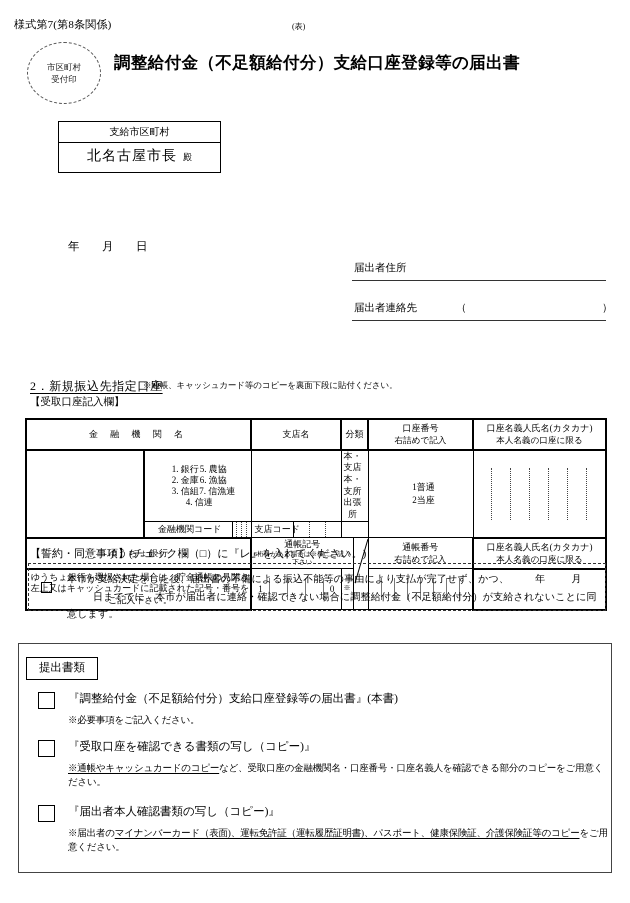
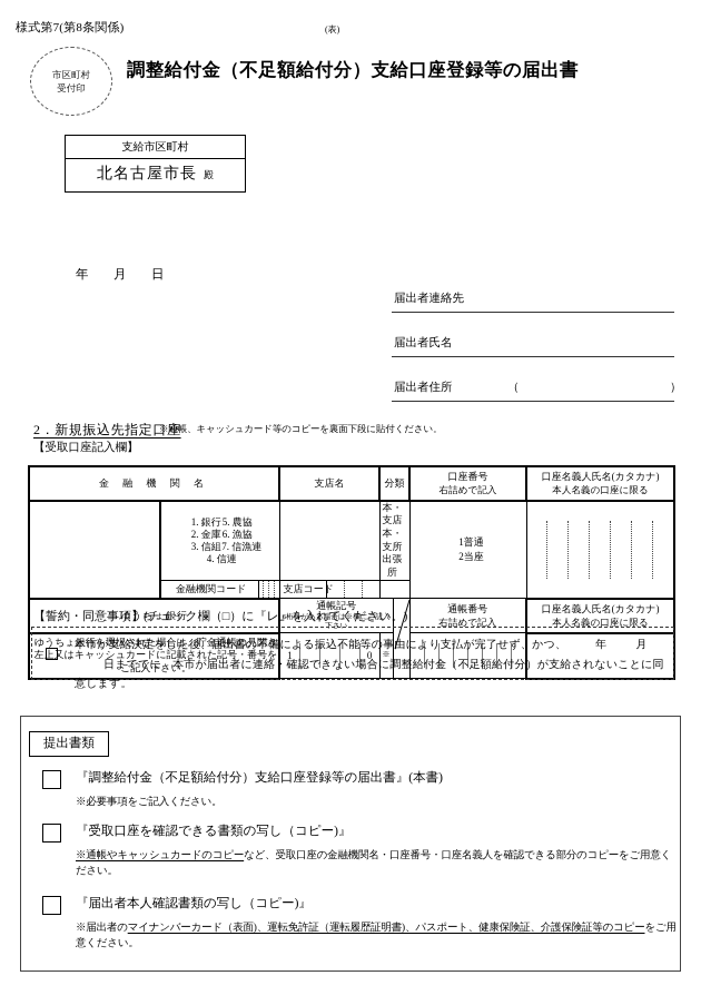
  様式第7(第8条関係)
  (表)
  市区町村
  受付印
  調整給付金（不足額給付分）支給口座登録等の届出書
  支給市区町村
  北名古屋市長 殿
  年 月 日
- 届出者住所
+ 届出者連絡先
+ 届出者氏名
- 届出者連絡先
+ 届出者住所
  （ ）
  2．新規振込先指定口座
  ※通帳、キャッシュカード等のコピーを裏面下段に貼付ください。
  【受取口座記入欄】
  金 融 機 関 名	支店名	分類	口座番号 右詰めで記入	口座名義人氏名(カタカナ) 本人名義の口座に限る
  	1. 銀行5. 農協 2. 金庫6. 漁協 3. 信組7. 信漁連 4. 信連		本・支店 本・支所 出張所	1普通 2当座
  金融機関コード		支店コード
  ゆうちょ銀行	通帳記号		通帳番号 右詰めで記入	口座名義人氏名(カタカナ) 本人名義の口座に限る
  ゆうちょ銀行を選択された場合は、貯金通帳の見開き左上又はキャッシュカードに記載された記号・番号をご記入下さい。	1 0	※
  【誓約・同意事項】(チェック欄（□）に『レ』を入れてください。)
  本市が支給決定をした後、届出書の不備による振込不能等の事由により支払が完了せず、かつ、 年 月日まででに、本市が届出者に連絡・確認できない場合に調整給付金（不足額給付分）が支給されないことに同意します。
  提出書類
  『調整給付金（不足額給付分）支給口座登録等の届出書』(本書)
  ※必要事項をご記入ください。
  『受取口座を確認できる書類の写し（コピー)』
  ※通帳やキャッシュカードのコピーなど、受取口座の金融機関名・口座番号・口座名義人を確認できる部分のコピーをご用意ください。
  『届出者本人確認書類の写し（コピー)』
  ※届出者のマイナンバーカード（表面)、運転免許証（運転履歴証明書)、パスポート、健康保険証、介護保険証等のコピーをご用意ください。
